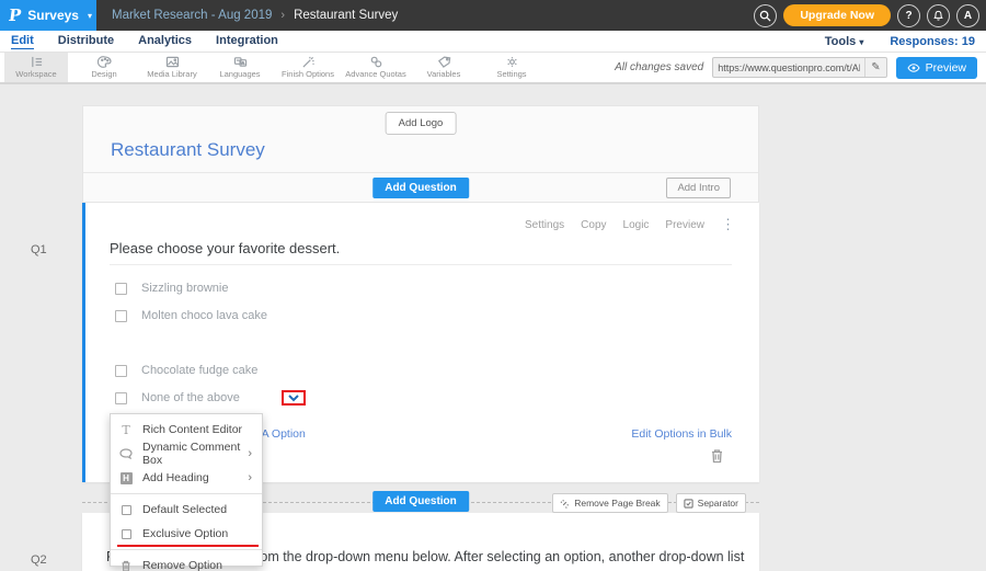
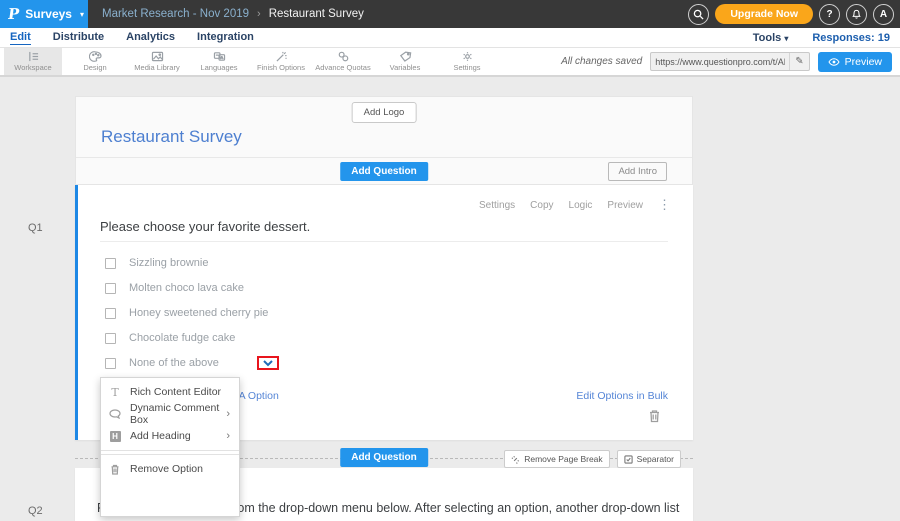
  Surveys
  ▾
- Market Research - Aug 2019
+ Market Research - Nov 2019
  ›
  Restaurant Survey
  Upgrade Now
  ?
  A
  Edit
  Distribute
  Analytics
  Integration
  Tools ▾
  Responses: 19
  Workspace
  Design
  Media Library
  Languages
  Finish Options
  Advance Quotas
  Variables
  Settings
  All changes saved
  https://www.questionpro.com/t/A
  ✎
  Preview
  Q1
  Q2
  Add Logo
  Restaurant Survey
  Add Question
  Add Intro
  Settings
  Copy
  Logic
  Preview
  ⋮
  Please choose your favorite dessert.
  Sizzling brownie
  Molten choco lava cake
+ Honey sweetened cherry pie
  Chocolate fudge cake
  None of the above
  A Option
  Edit Options in Bulk
  Add Question
  Remove Page Break
  Separator
  om the drop-down menu below. After selecting an option, another drop-down list
  T
  Rich Content Editor
  Dynamic Comment Box
  ›
  H
  Add Heading
  ›
- Default Selected
- Exclusive Option
  Remove Option
